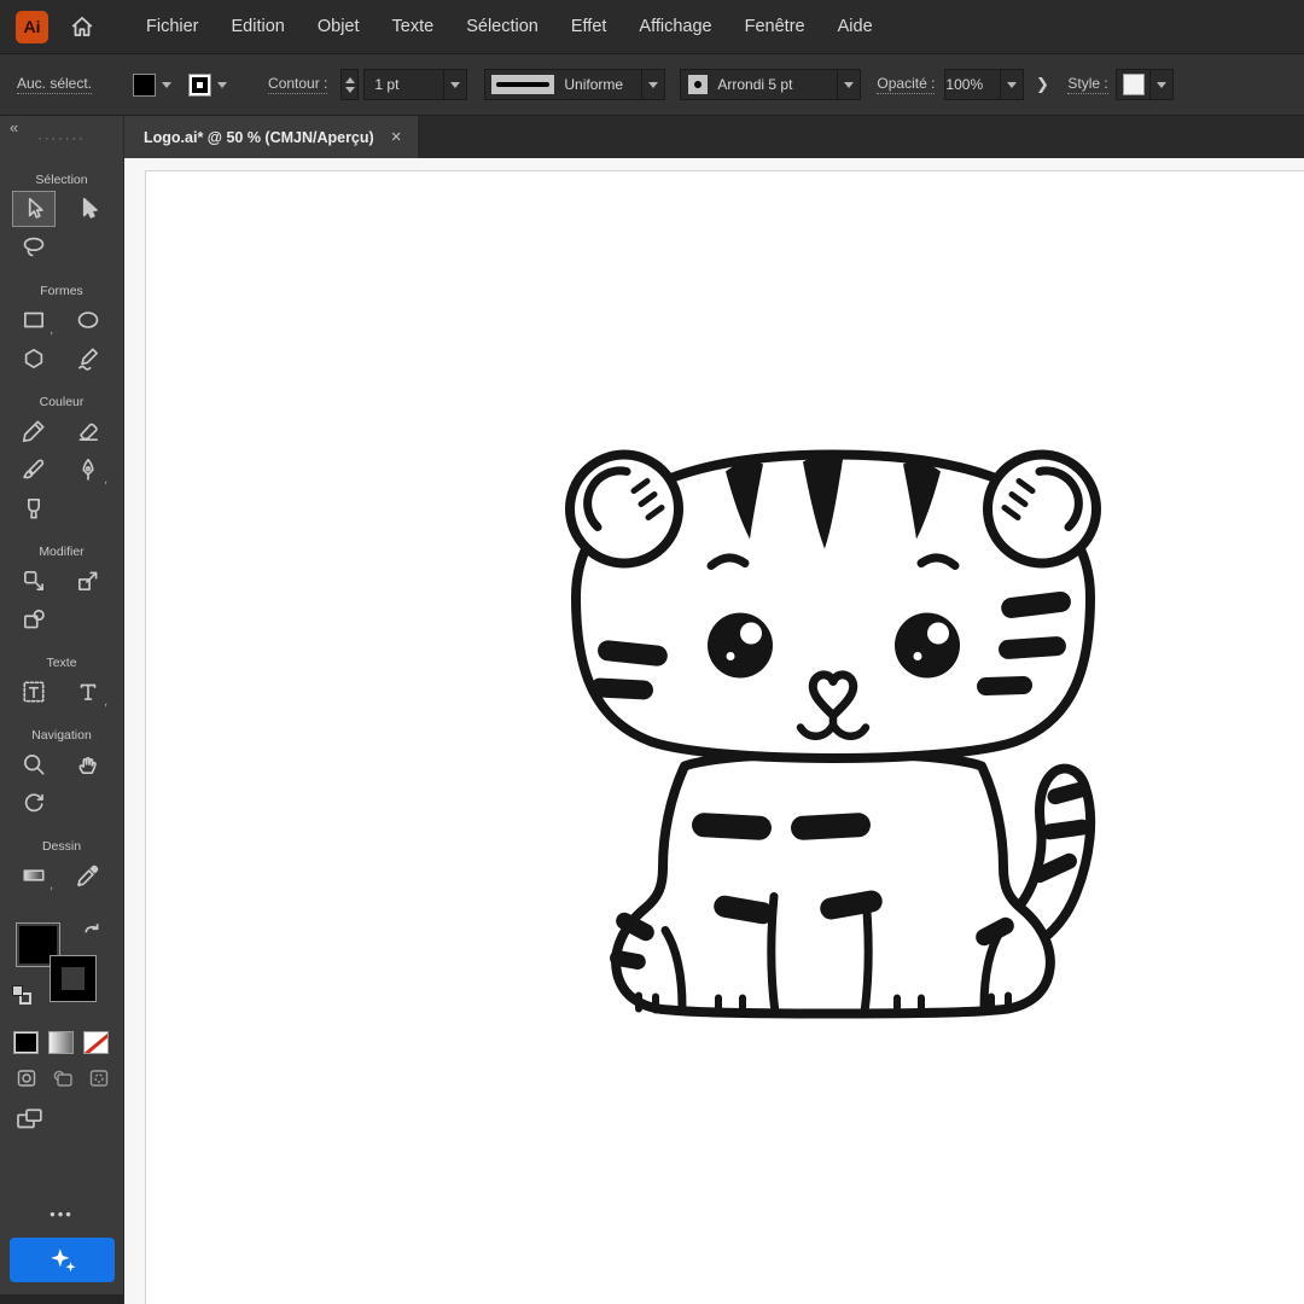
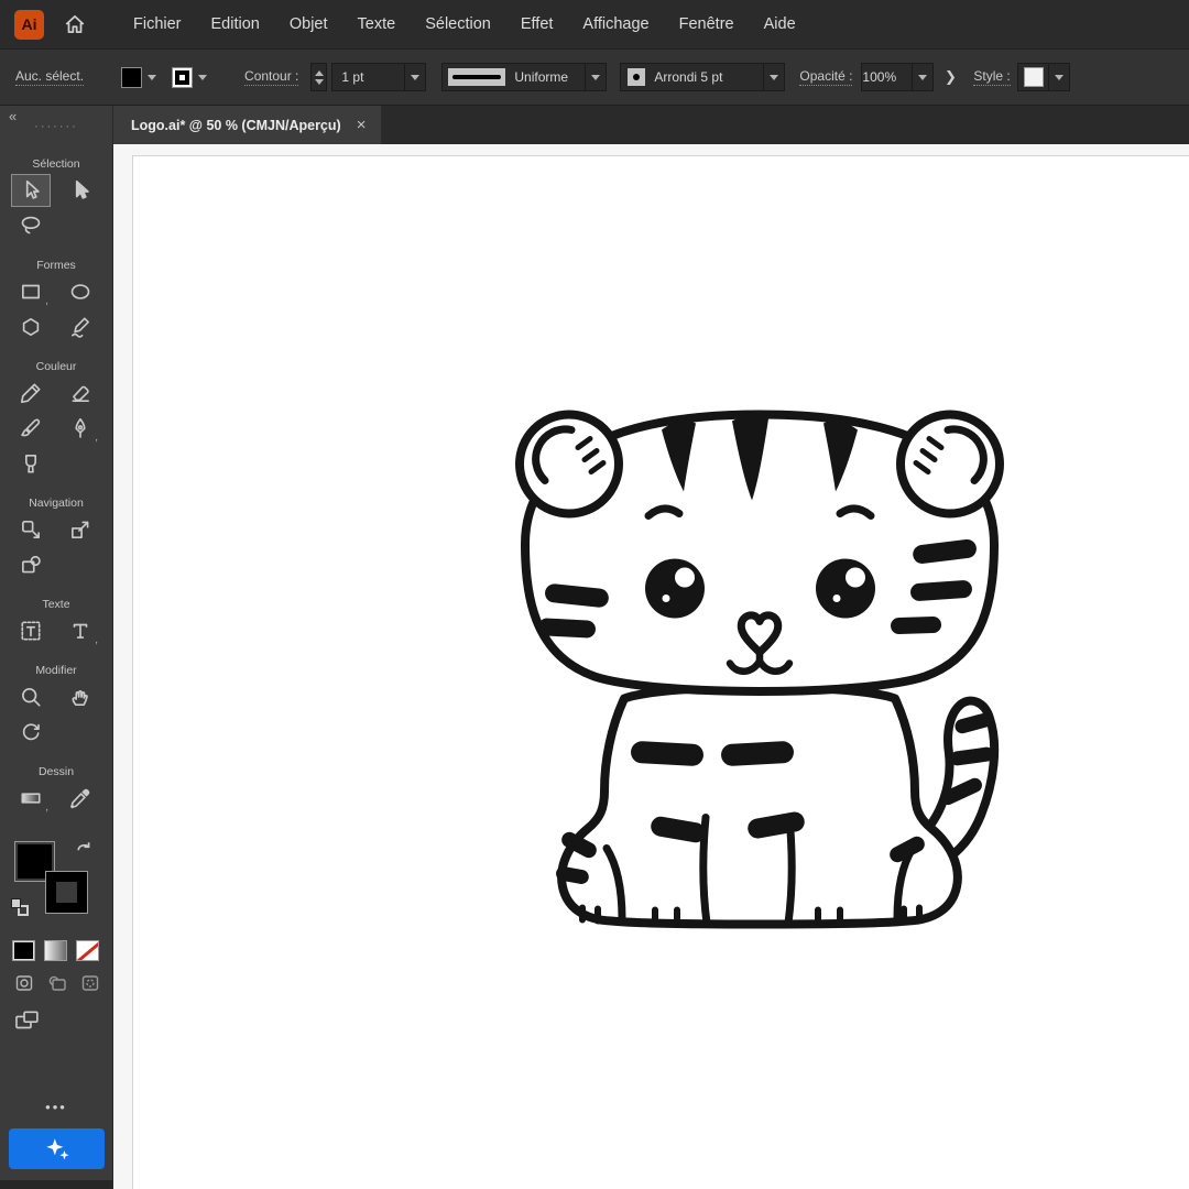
  Ai
  Fichier
  Edition
  Objet
  Texte
  Sélection
  Effet
  Affichage
  Fenêtre
  Aide
  Auc. sélect.
  Contour :
  1 pt
  Uniforme
  Arrondi 5 pt
  Opacité :
  100%
  ❯
  Style :
  Logo.ai* @ 50 % (CMJN/Aperçu)
  ×
  «
  ·······
  Sélection
  Formes
  ,
  Couleur
  ,
- Modifier
+ Navigation
  Texte
  ,
- Navigation
+ Modifier
  Dessin
  ,
  •••
